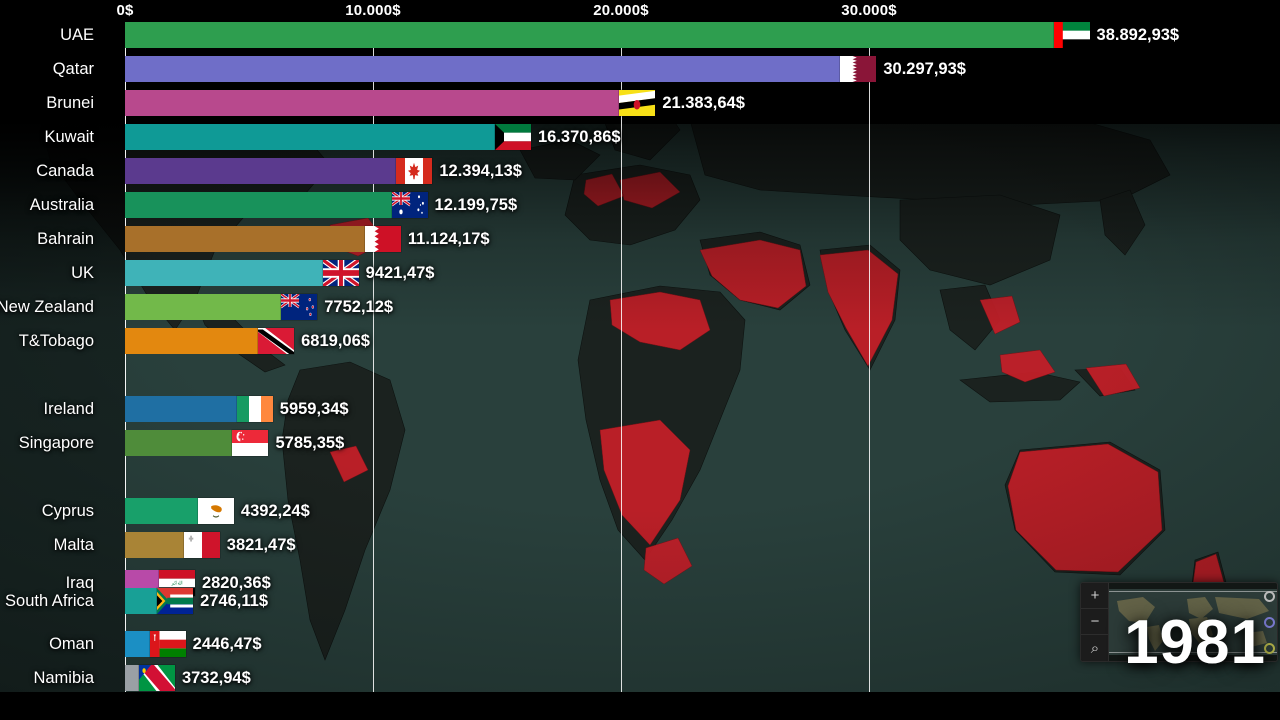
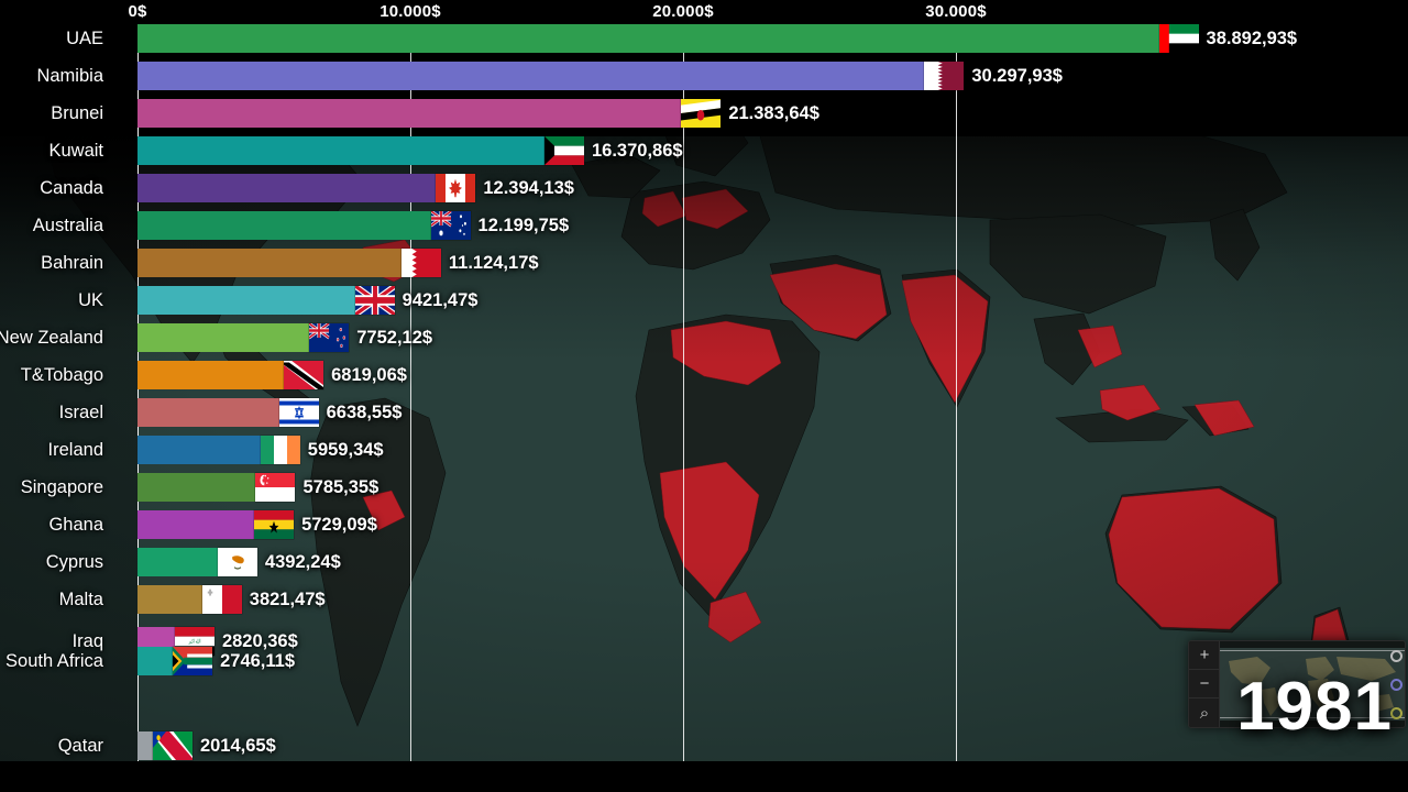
  0$
  10.000$
  20.000$
  30.000$
  UAE
  38.892,93$
- Qatar
+ Namibia
  30.297,93$
  Brunei
  21.383,64$
  Kuwait
  16.370,86$
  Canada
  12.394,13$
  Australia
  12.199,75$
  Bahrain
  11.124,17$
  UK
  9421,47$
  New Zealand
  7752,12$
  T&Tobago
  6819,06$
+ Israel
+ 6638,55$
  Ireland
  5959,34$
  Singapore
  5785,35$
+ Ghana
+ 5729,09$
  Cyprus
  4392,24$
  Malta
  3821,47$
  Iraq
  2820,36$
  South Africa
  2746,11$
- Oman
- 2446,47$
- Namibia
+ Qatar
- 3732,94$
+ 2014,65$
  +
  −
  ⌕
  1981
